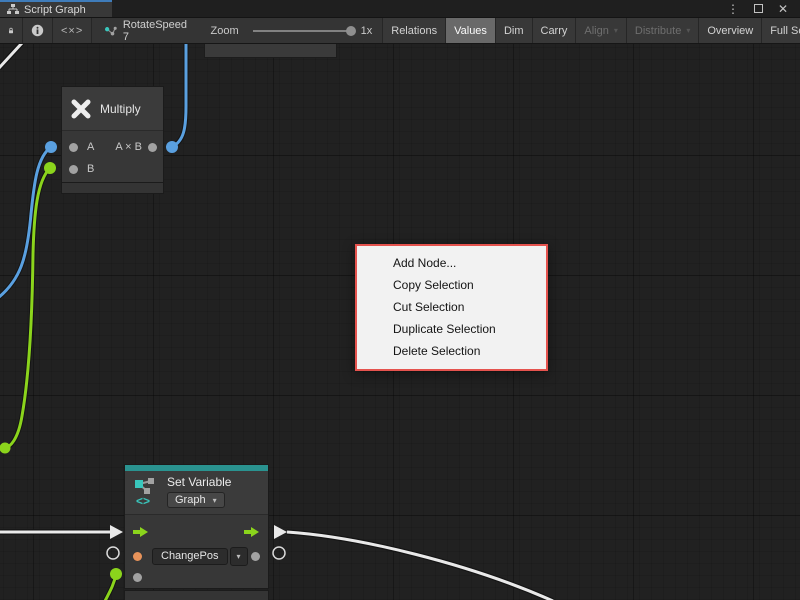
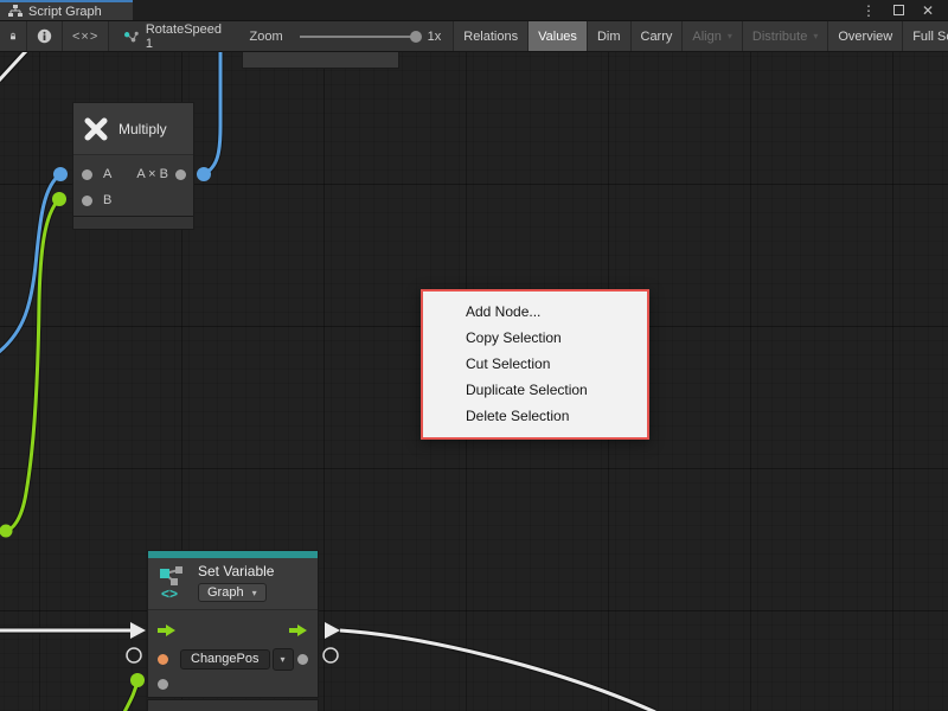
  Script Graph
  ⋮
  ✕
  <×>
- RotateSpeed 7
+ RotateSpeed 1
  Zoom
  1x
  Relations
  Values
  Dim
  Carry
  Align
  ▾
  Distribute
  ▾
  Overview
  Multiply
  A
  A × B
  B
  <>
  Set Variable
  Graph
  ▾
  ChangePos
  ▾
  Add Node...
  Copy Selection
  Cut Selection
  Duplicate Selection
  Delete Selection
